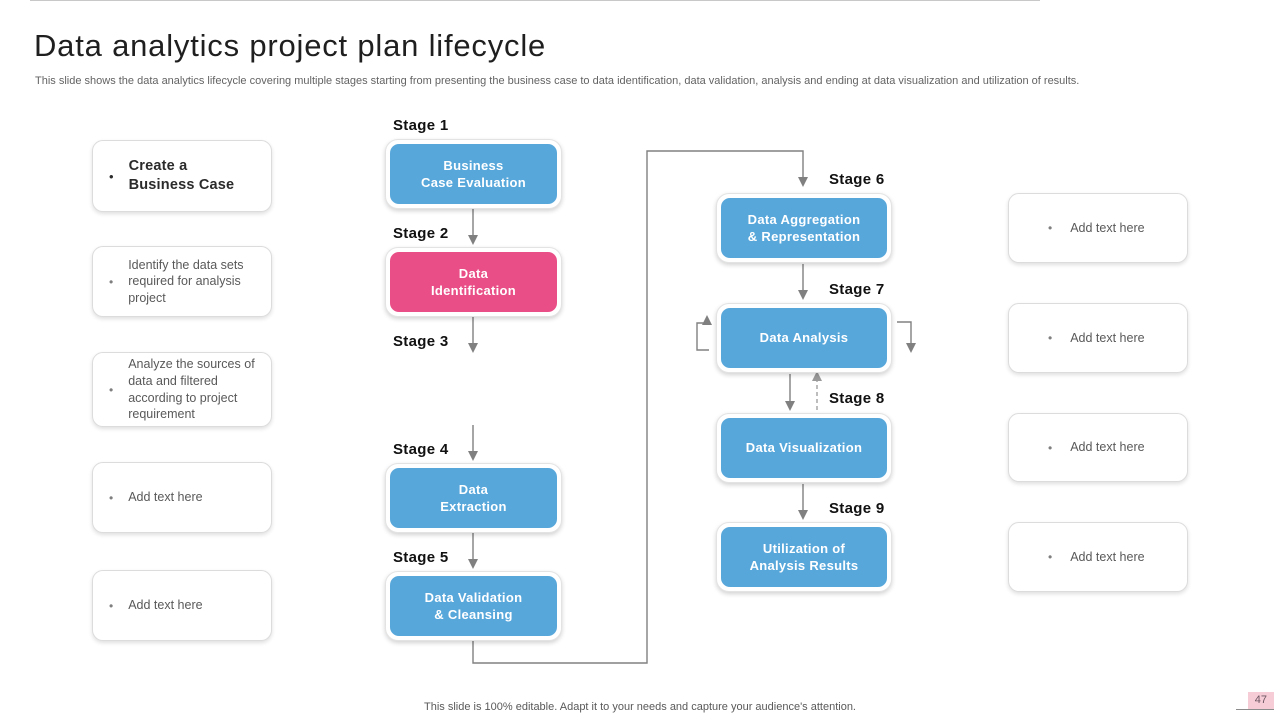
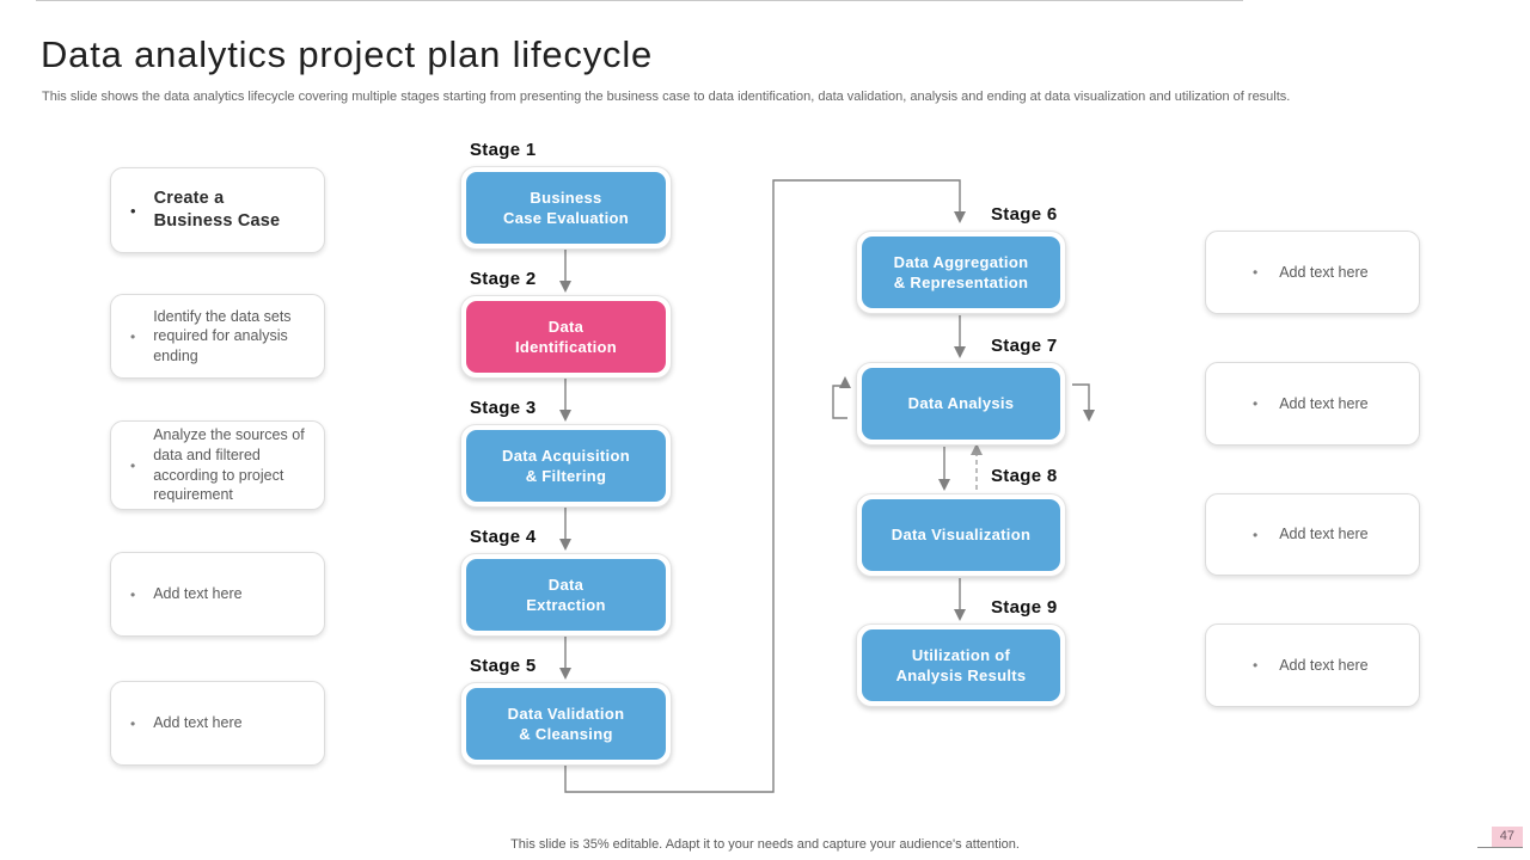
  Data analytics project plan lifecycle
  This slide shows the data analytics lifecycle covering multiple stages starting from presenting the business case to data identification, data validation, analysis and ending at data visualization and utilization of results.
  •
  Create a Business Case
  •
- Identify the data sets required for analysis project
+ Identify the data sets required for analysis ending
  •
  Analyze the sources of data and filtered according to project requirement
  •
  Add text here
  •
  Add text here
  Stage 1
  Business
  Case Evaluation
  Stage 2
  Data
  Identification
  Stage 3
+ Data Acquisition
+ & Filtering
  Stage 4
  Data
  Extraction
  Stage 5
  Data Validation
  & Cleansing
  Stage 6
  Data Aggregation
  & Representation
  Stage 7
  Data Analysis
  Stage 8
  Data Visualization
  Stage 9
  Utilization of
  Analysis Results
  •
  Add text here
  •
  Add text here
  •
  Add text here
  •
  Add text here
- This slide is 100% editable. Adapt it to your needs and capture your audience's attention.
+ This slide is 35% editable. Adapt it to your needs and capture your audience's attention.
  47
